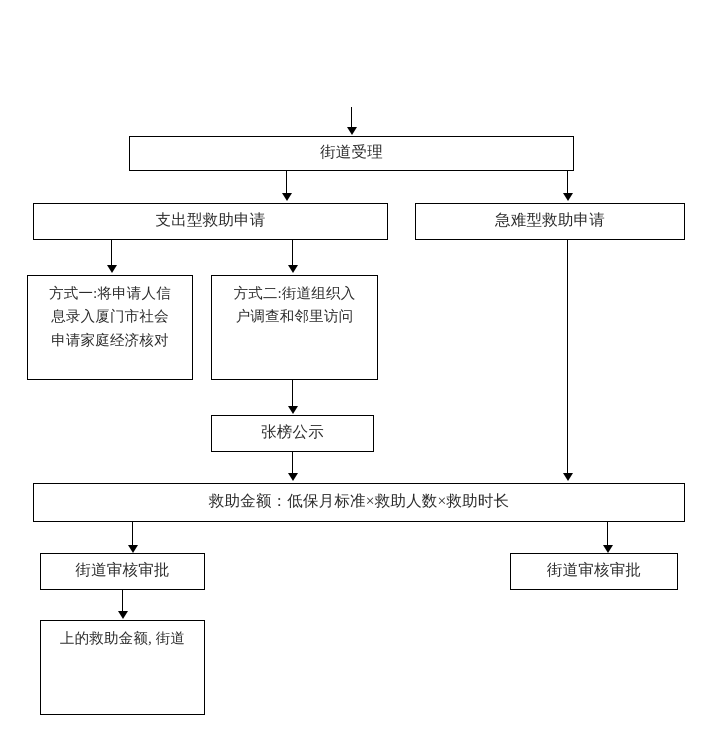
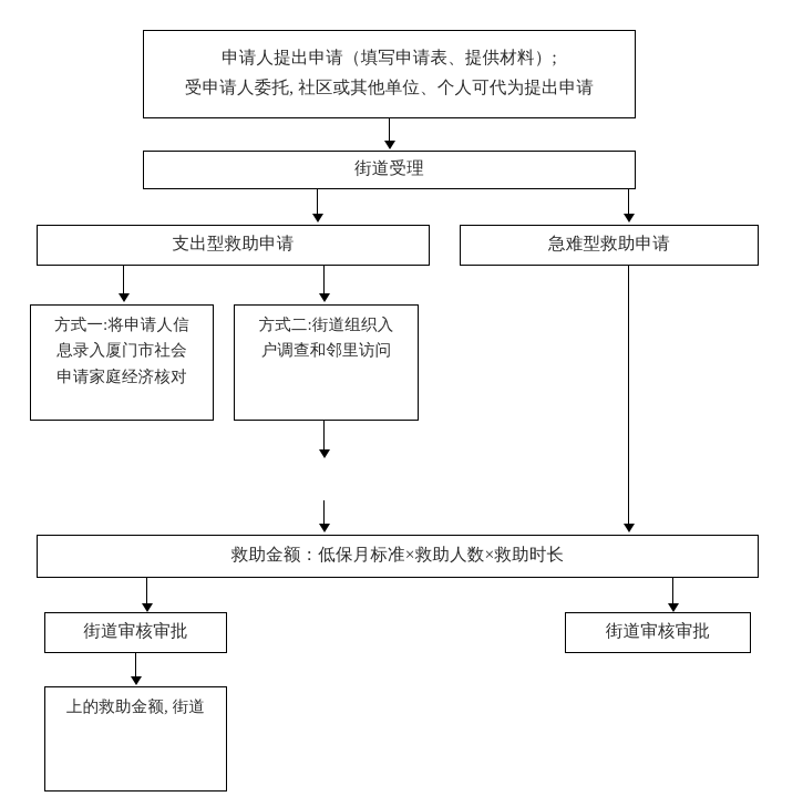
+ 申请人提出申请（填写申请表、提供材料）;
+ 受申请人委托, 社区或其他单位、个人可代为提出申请
  街道受理
  支出型救助申请
  急难型救助申请
  方式一:将申请人信
  息录入厦门市社会
  申请家庭经济核对
  方式二:街道组织入
  户调查和邻里访问
- 张榜公示
  救助金额：低保月标准×救助人数×救助时长
  街道审核审批
  街道审核审批
  上的救助金额, 街道
